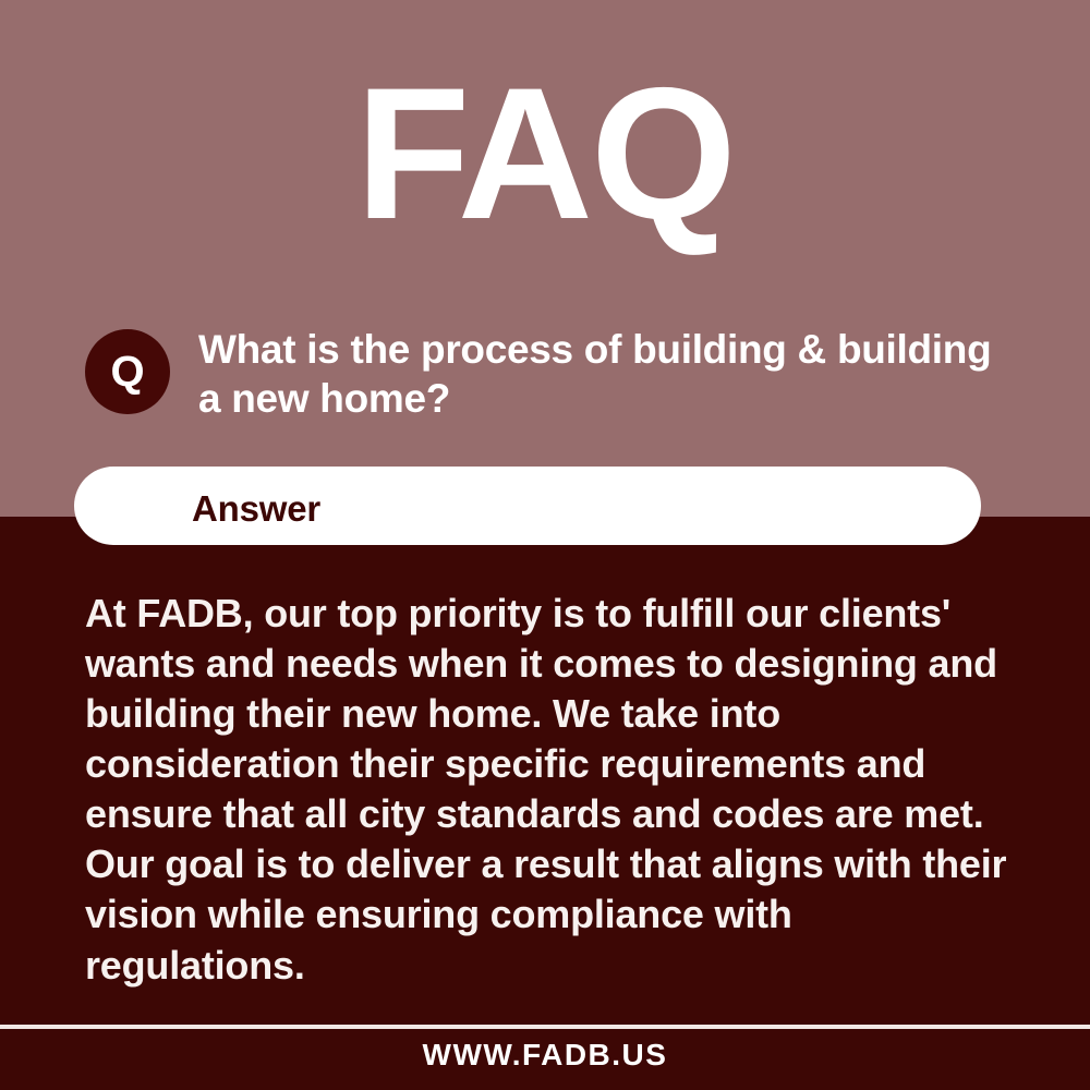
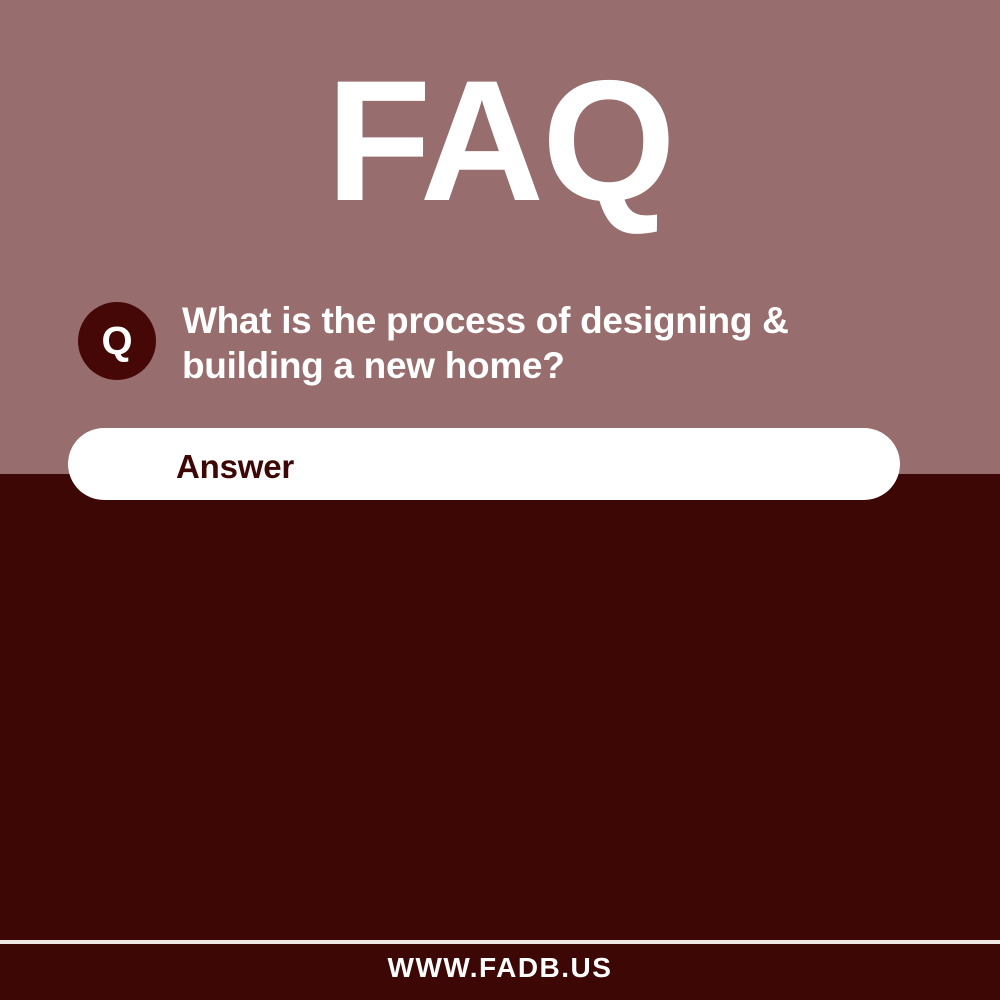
  FAQ
  Q
- What is the process of building & building a new home?
+ What is the process of designing & building a new home?
  Answer
- At FADB, our top priority is to fulfill our clients' wants and needs when it comes to designing and building their new home. We take into consideration their specific requirements and ensure that all city standards and codes are met. Our goal is to deliver a result that aligns with their vision while ensuring compliance with regulations.
  WWW.FADB.US
